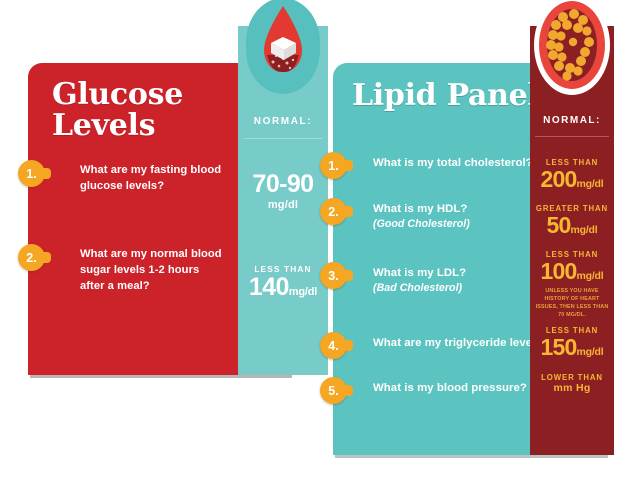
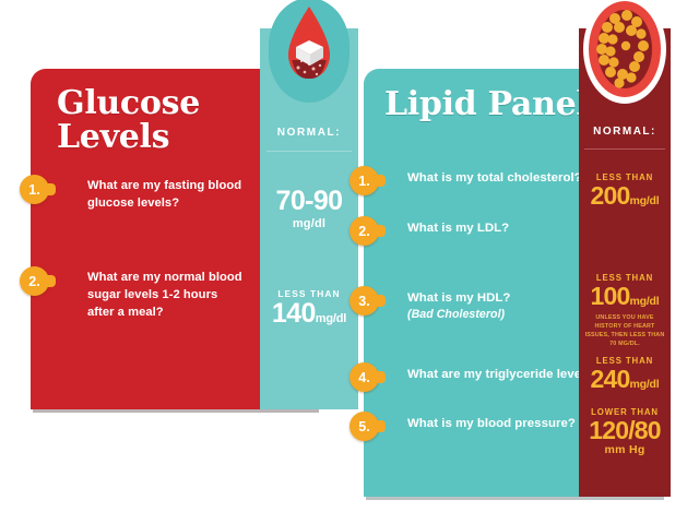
  Glucose Levels
  1.
  What are my fasting blood glucose levels?
  2.
  What are my normal blood sugar levels 1-2 hours after a meal?
  NORMAL:
  70-90
  mg/dl
  LESS THAN
  140mg/dl
  Lipid Pane
  1.
  What is my total cholesterol
  2.
- What is my HDL?
+ What is my LDL?
- (Good Cholesterol)
  3.
- What is my LDL?
+ What is my HDL?
  (Bad Cholesterol)
  4.
  What are my triglyceride leve
  5.
  What is my blood pressure?
  NORMAL:
  LESS THAN
  200mg/dl
- GREATER THAN
- 50mg/dl
  LESS THAN
  100mg/dl
  LESS THAN
- 150mg/dl
+ 240mg/dl
  LOWER THAN
+ 120/80
  mm Hg
